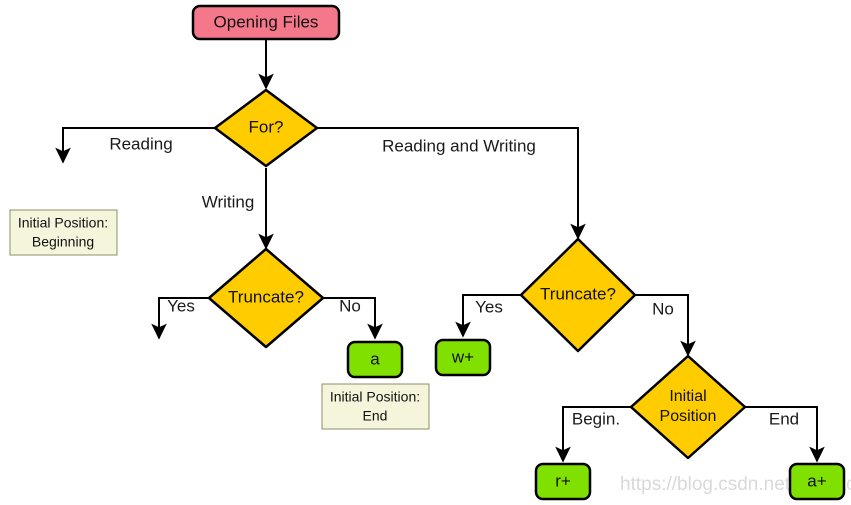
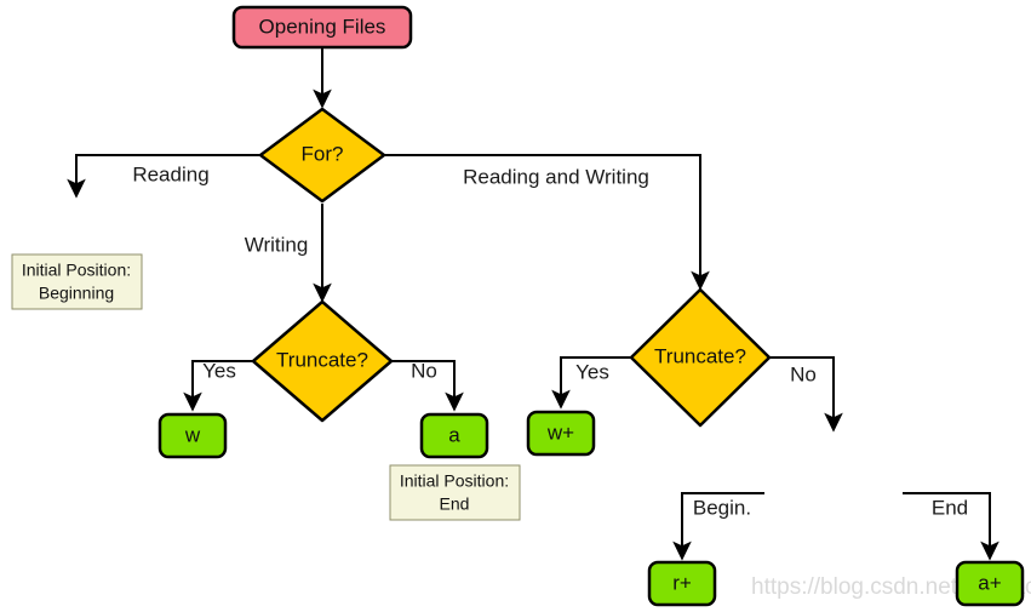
  Reading
  Writing
  Reading and Writing
  Yes
  No
  Yes
  No
  Begin.
  End
  Opening Files
  For?
  Initial Position:
  Beginning
  Truncate?
+ w
  a
  Initial Position:
  End
  Truncate?
  w+
- Initial
- Position
  r+
  a+
